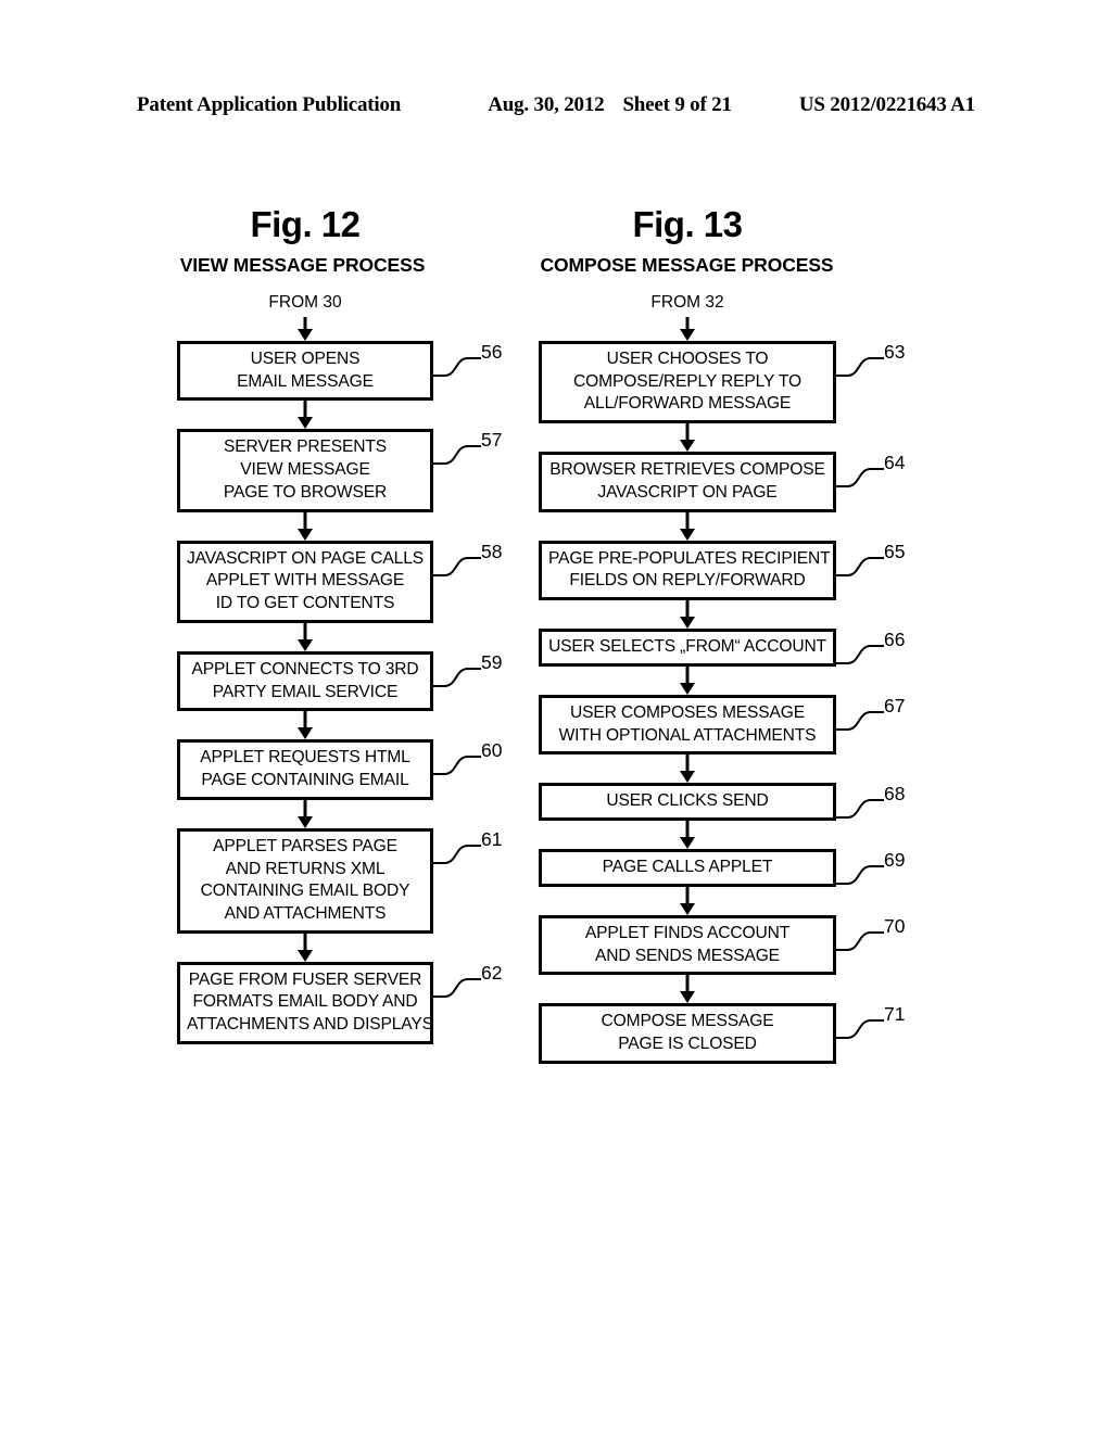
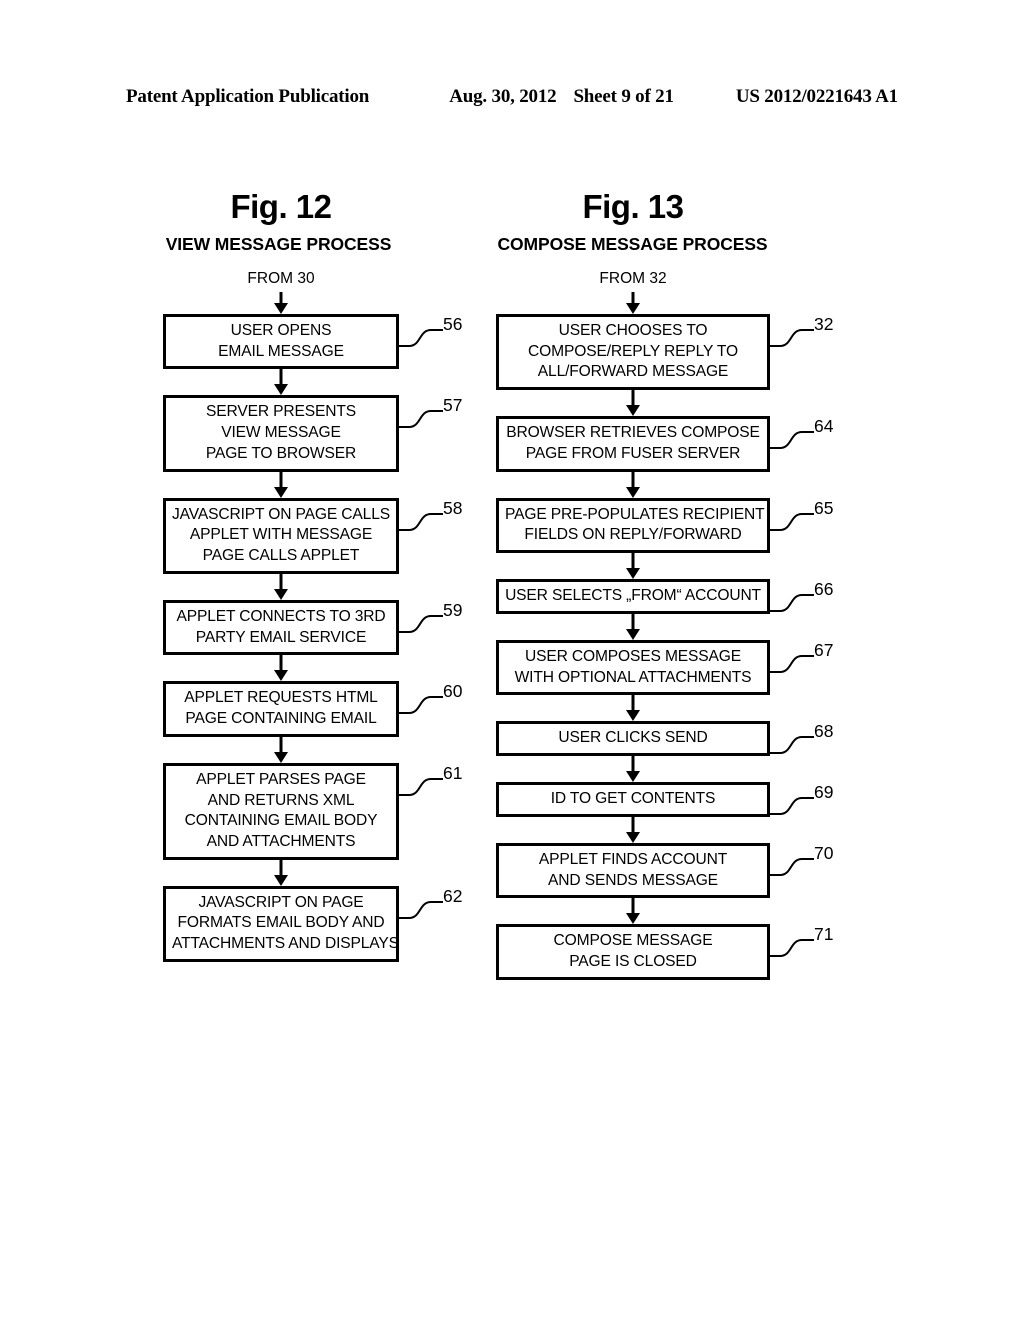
  Patent Application Publication
  Aug. 30, 2012
  Sheet 9 of 21
  US 2012/0221643 A1
  Fig. 12
  VIEW MESSAGE PROCESS
  FROM 30
  USER OPENS
  EMAIL MESSAGE
  56
  SERVER PRESENTS
  VIEW MESSAGE
  PAGE TO BROWSER
  57
  JAVASCRIPT ON PAGE CALLS
  APPLET WITH MESSAGE
- ID TO GET CONTENTS
+ PAGE CALLS APPLET
  58
  APPLET CONNECTS TO 3RD
  PARTY EMAIL SERVICE
  59
  APPLET REQUESTS HTML
  PAGE CONTAINING EMAIL
  60
  APPLET PARSES PAGE
  AND RETURNS XML
  CONTAINING EMAIL BODY
  AND ATTACHMENTS
  61
- PAGE FROM FUSER SERVER
+ JAVASCRIPT ON PAGE
  FORMATS EMAIL BODY AND
  ATTACHMENTS AND DISPLAYS
  62
  Fig. 13
  COMPOSE MESSAGE PROCESS
  FROM 32
  USER CHOOSES TO
  COMPOSE/REPLY REPLY TO
  ALL/FORWARD MESSAGE
- 63
+ 32
  BROWSER RETRIEVES COMPOSE
- JAVASCRIPT ON PAGE
+ PAGE FROM FUSER SERVER
  64
  PAGE PRE-POPULATES RECIPIENT
  FIELDS ON REPLY/FORWARD
  65
  USER SELECTS „FROM“ ACCOUNT
  66
  USER COMPOSES MESSAGE
  WITH OPTIONAL ATTACHMENTS
  67
  USER CLICKS SEND
  68
- PAGE CALLS APPLET
+ ID TO GET CONTENTS
  69
  APPLET FINDS ACCOUNT
  AND SENDS MESSAGE
  70
  COMPOSE MESSAGE
  PAGE IS CLOSED
  71
